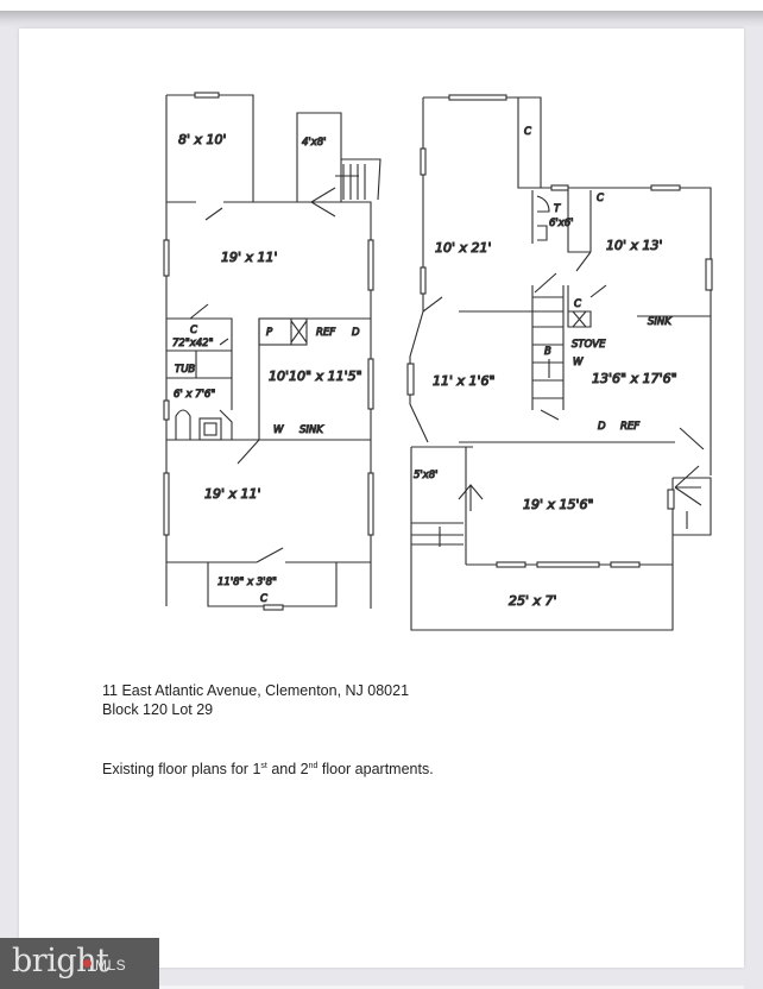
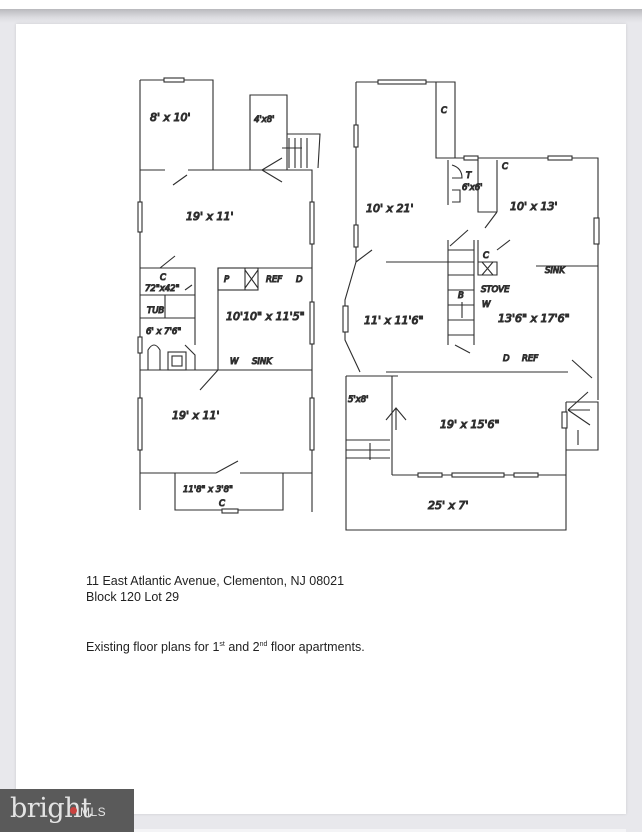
  8' x 10'
  4'x8'
  19' x 11'
  C
  72"x42"
  TUB
  6' x 7'6"
  P
  REF
  D
  10'10" x 11'5"
  W
  SINK
  19' x 11'
  11'8" x 3'8"
  C
  10' x 21'
  C
  6'x6'
  T
  C
  10' x 13'
  C
  SINK
  STOVE
  W
  B
- 11' x 1'6"
+ 11' x 11'6"
  13'6" x 17'6"
  D
  REF
  5'x8'
  19' x 15'6"
  25' x 7'
  11 East Atlantic Avenue, Clementon, NJ 08021
  Block 120 Lot 29
  Existing floor plans for 1 and 2 floor apartments.
  brigt
  MLS
